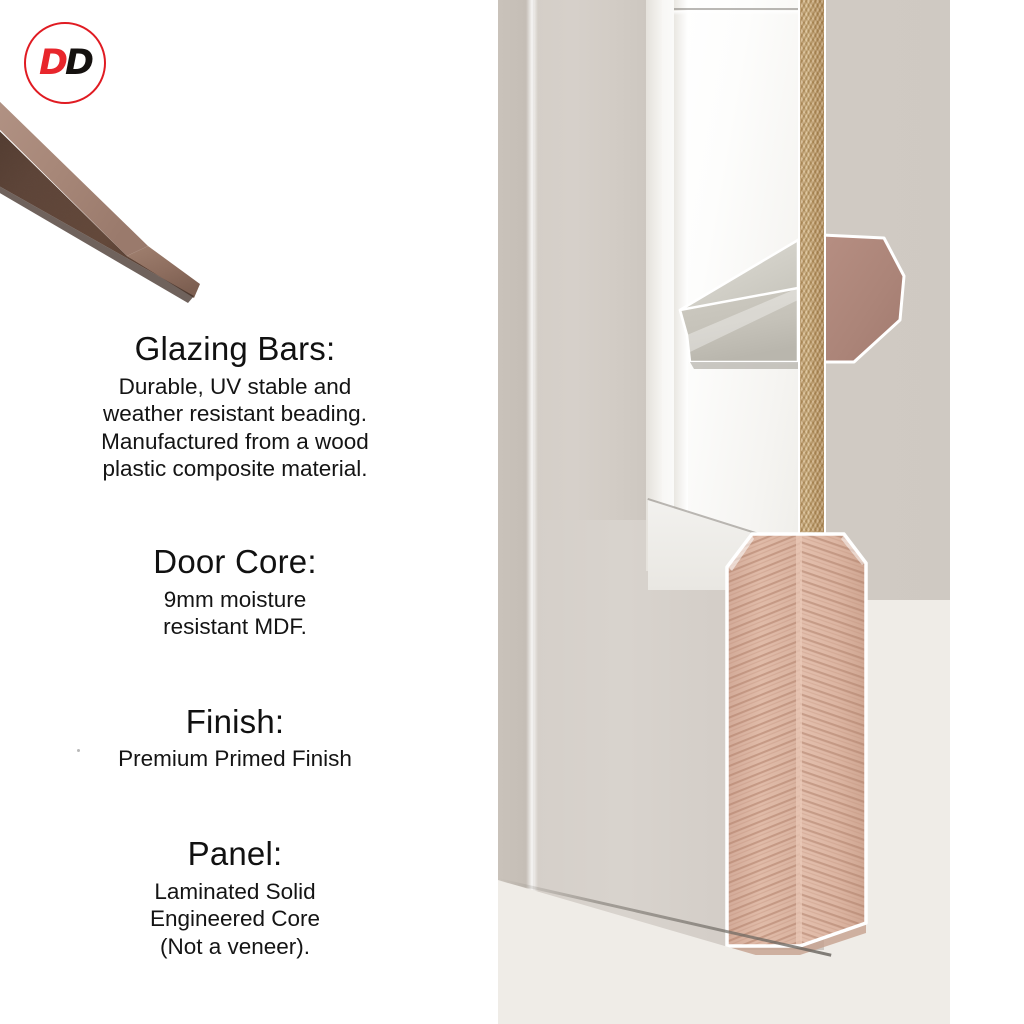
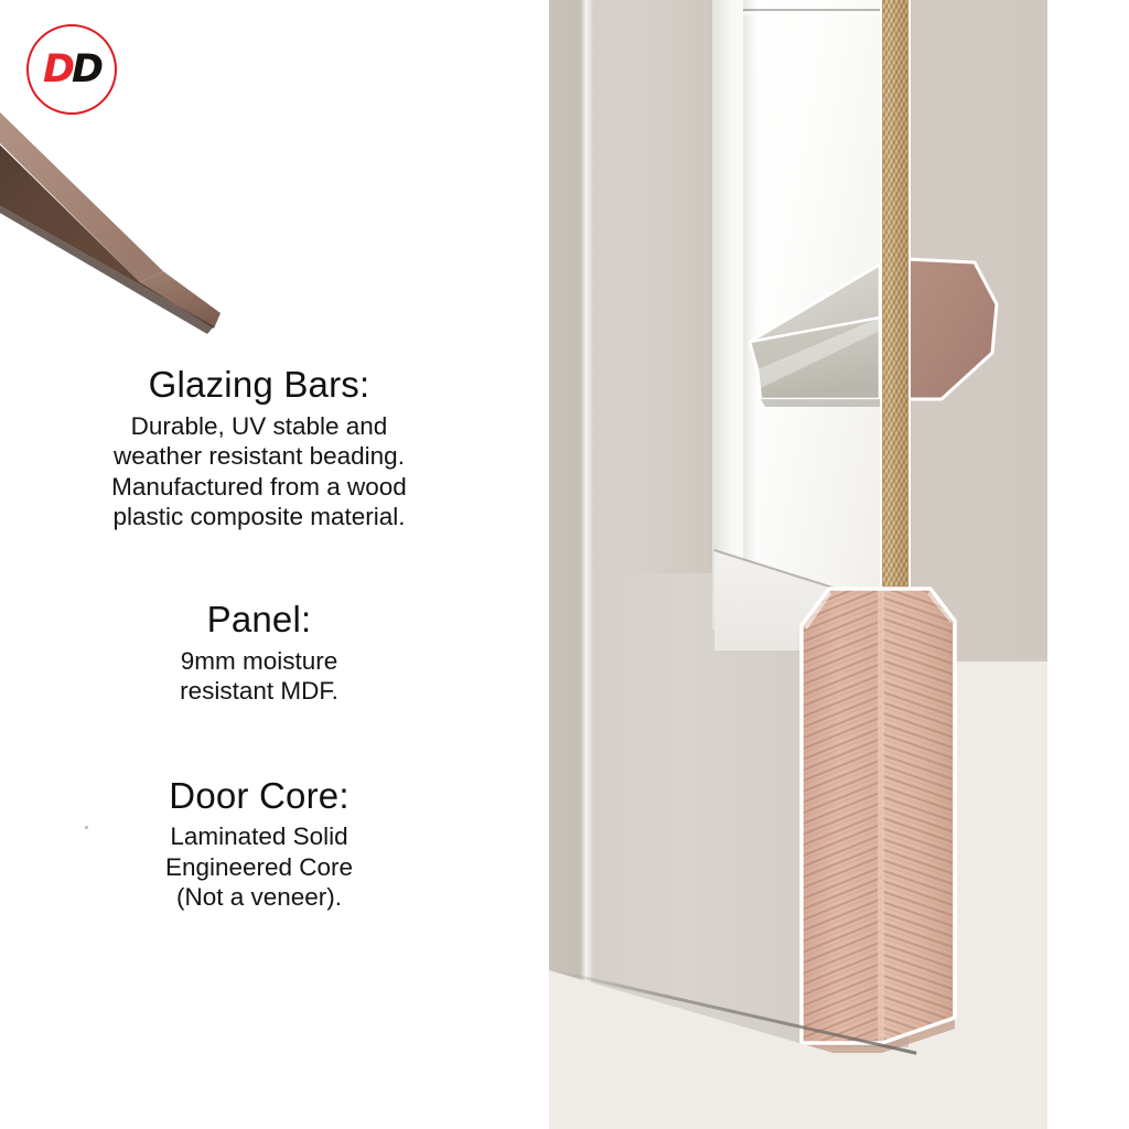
  DD
  Glazing Bars:
  Durable, UV stable and
  weather resistant beading.
  Manufactured from a wood
  plastic composite material.
- Door Core:
+ Panel:
  9mm moisture
  resistant MDF.
- Finish:
- Premium Primed Finish
- Panel:
+ Door Core:
  Laminated Solid
  Engineered Core
  (Not a veneer).
